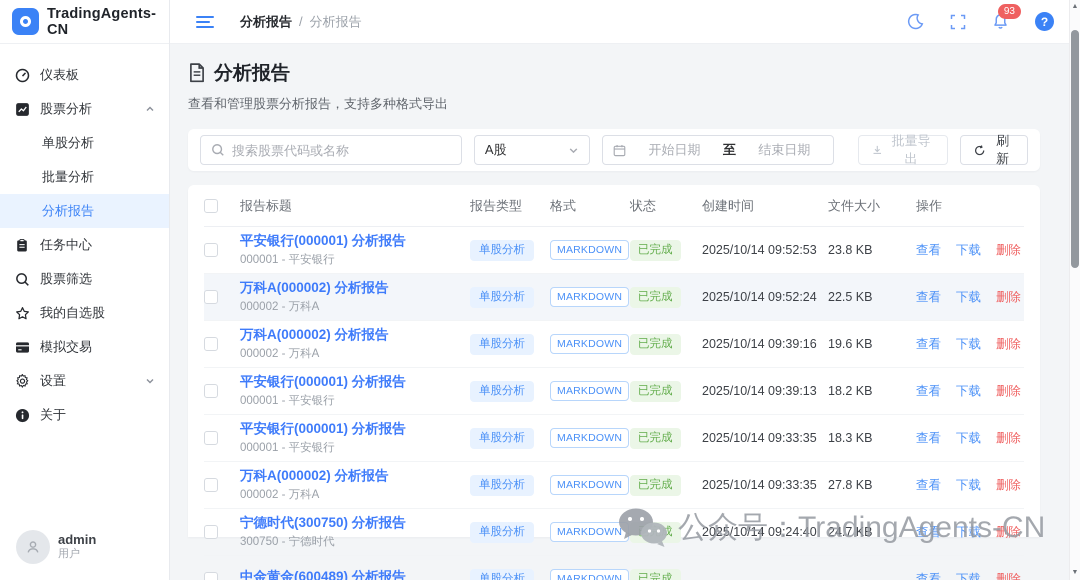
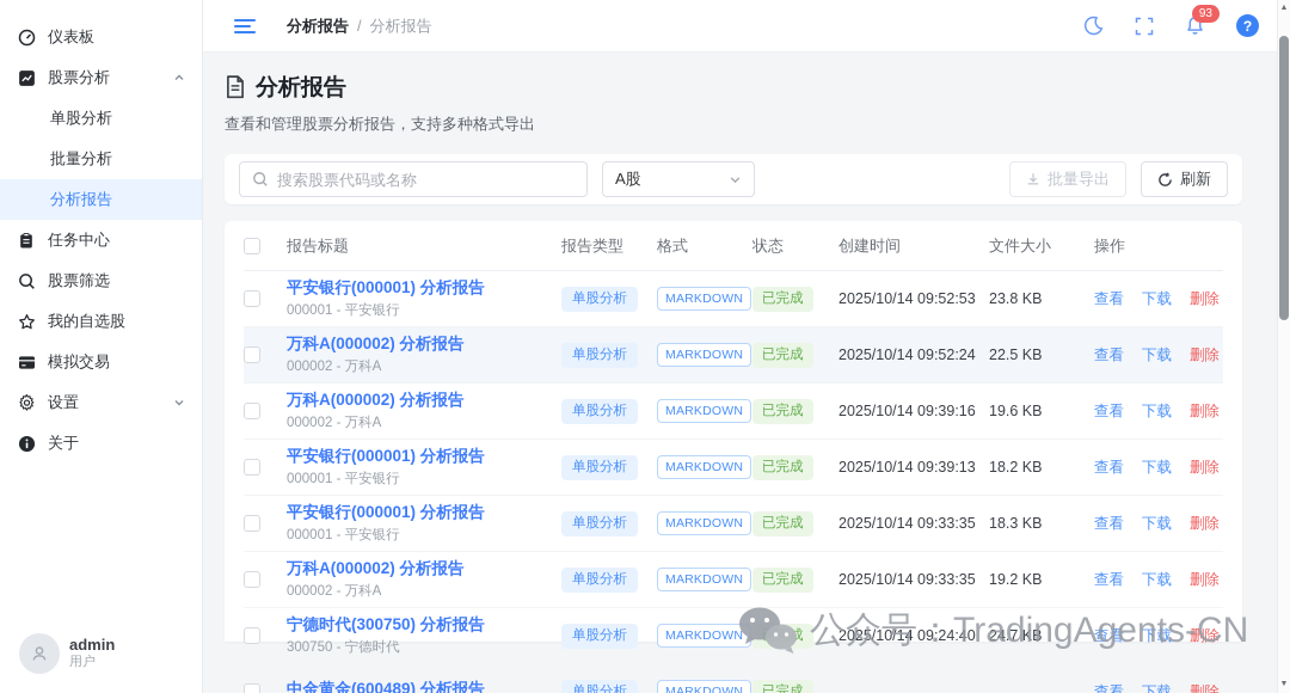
- TradingAgents-CN
  仪表板
  股票分析
  单股分析
  批量分析
  分析报告
  任务中心
  股票筛选
  我的自选股
  模拟交易
  设置
  关于
  admin
  用户
  分析报告
  /
  分析报告
  93
  ?
  分析报告
  查看和管理股票分析报告，支持多种格式导出
  搜索股票代码或名称
  A股
- 开始日期
- 至
- 结束日期
  批量导出
  刷新
  报告标题
  报告类型
  格式
  状态
  创建时间
  文件大小
  操作
  平安银行(000001) 分析报告
  000001 - 平安银行
  单股分析
  MARKDOWN
  已完成
  2025/10/14 09:52:53
  23.8 KB
  查看
  下载
  删除
  万科A(000002) 分析报告
  000002 - 万科A
  单股分析
  MARKDOWN
  已完成
  2025/10/14 09:52:24
  22.5 KB
  查看
  下载
  删除
  万科A(000002) 分析报告
  000002 - 万科A
  单股分析
  MARKDOWN
  已完成
  2025/10/14 09:39:16
  19.6 KB
  查看
  下载
  删除
  平安银行(000001) 分析报告
  000001 - 平安银行
  单股分析
  MARKDOWN
  已完成
  2025/10/14 09:39:13
  18.2 KB
  查看
  下载
  删除
  平安银行(000001) 分析报告
  000001 - 平安银行
  单股分析
  MARKDOWN
  已完成
  2025/10/14 09:33:35
  18.3 KB
  查看
  下载
  删除
  万科A(000002) 分析报告
  000002 - 万科A
  单股分析
  MARKDOWN
  已完成
  2025/10/14 09:33:35
- 27.8 KB
+ 19.2 KB
  查看
  下载
  删除
  宁德时代(300750) 分析报告
  300750 - 宁德时代
  单股分析
  MARKDOWN
  2025/10/14 09:24:40
  24.7 KB
  查看
  下载
  删除
  中金黄金(600489) 分析报告
  单股分析
  MARKDOWN
  已完成
  查看
  下载
  删除
  公众号：TradingAgents-CN
